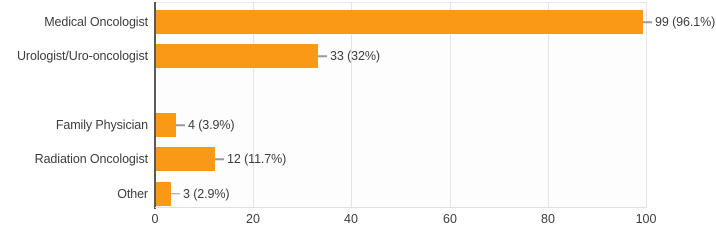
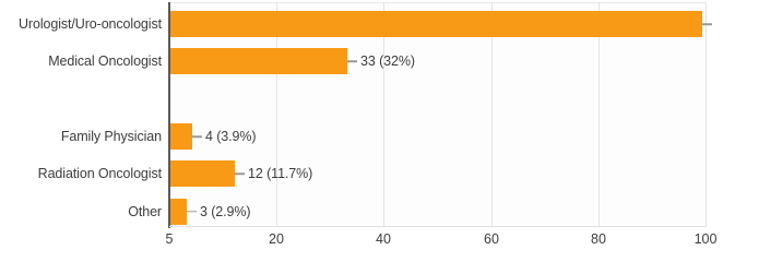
- Medical Oncologist
+ Urologist/Uro-oncologist
- 99 (96.1%)
- Urologist/Uro-oncologist
+ Medical Oncologist
  33 (32%)
  Family Physician
  4 (3.9%)
  Radiation Oncologist
  12 (11.7%)
  Other
  3 (2.9%)
- 0
+ 5
  20
  40
  60
  80
  100
